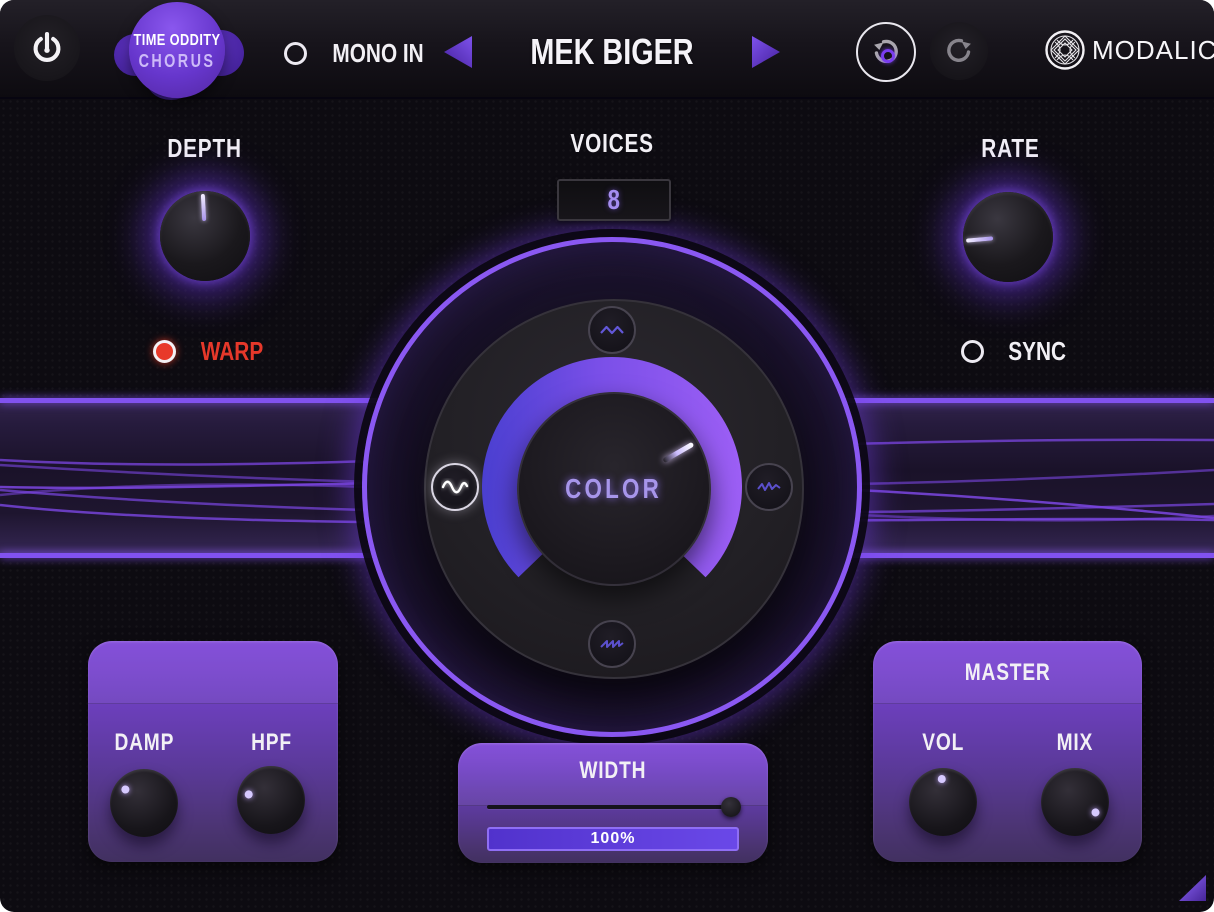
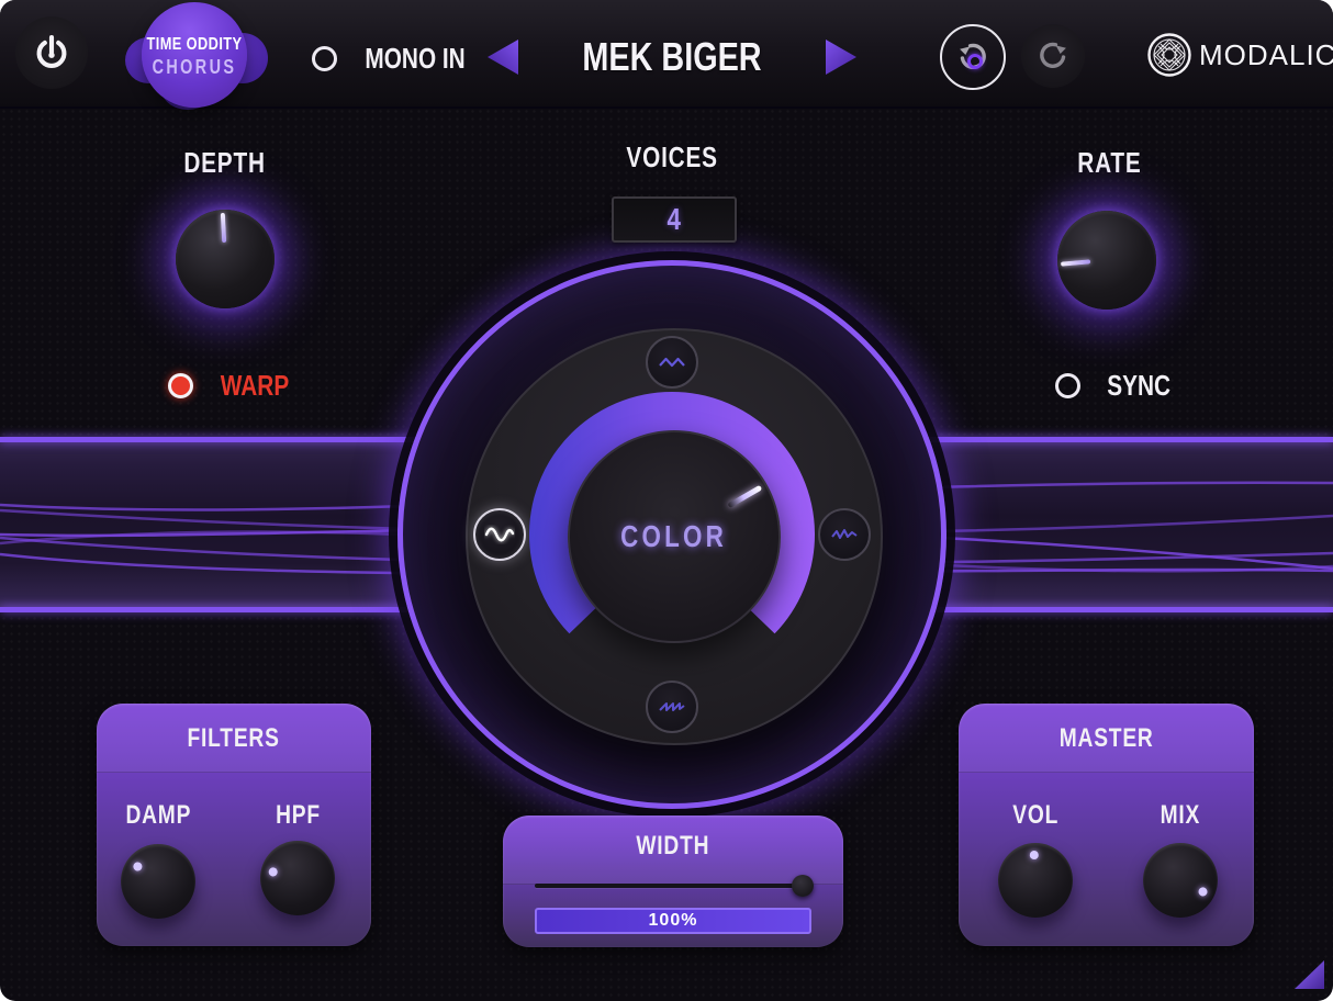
  TIME ODDITY
  CHORUS
  MONO IN
  MEK BIGER
  MODALIC
  COLOR
  DEPTH
  VOICES
- 8
+ 4
  RATE
  WARP
  SYNC
+ FILTERS
  DAMP
  HPF
  WIDTH
  100%
  MASTER
  VOL
  MIX
